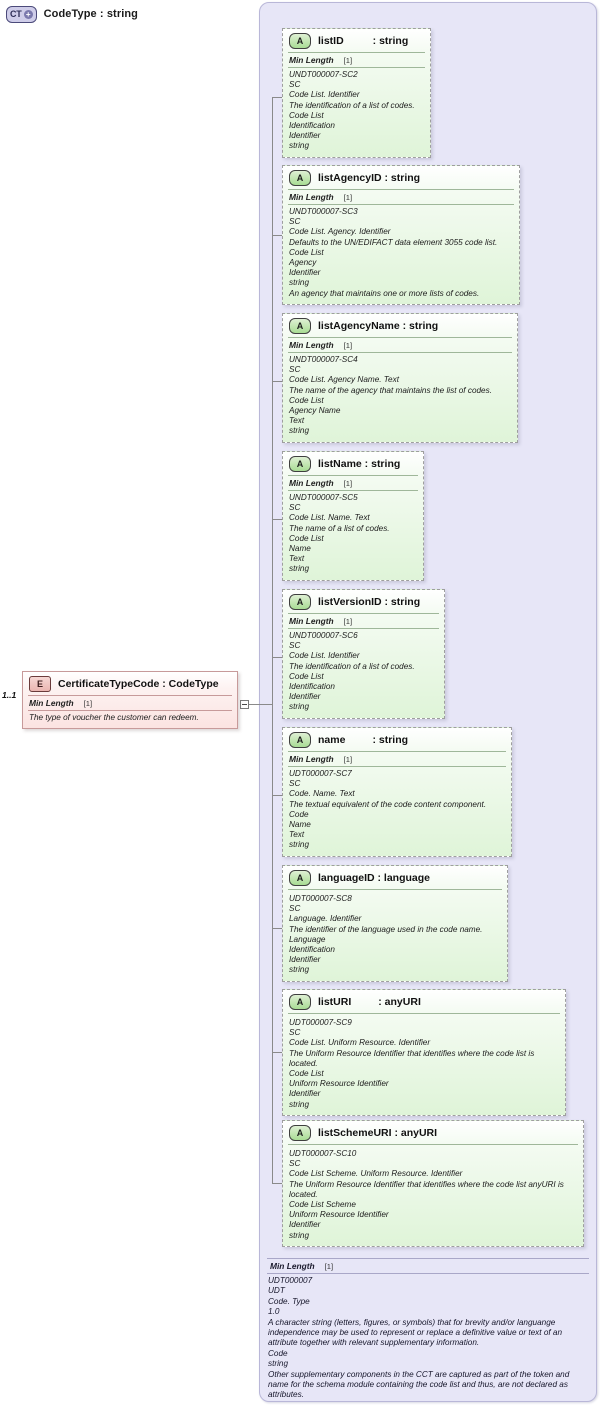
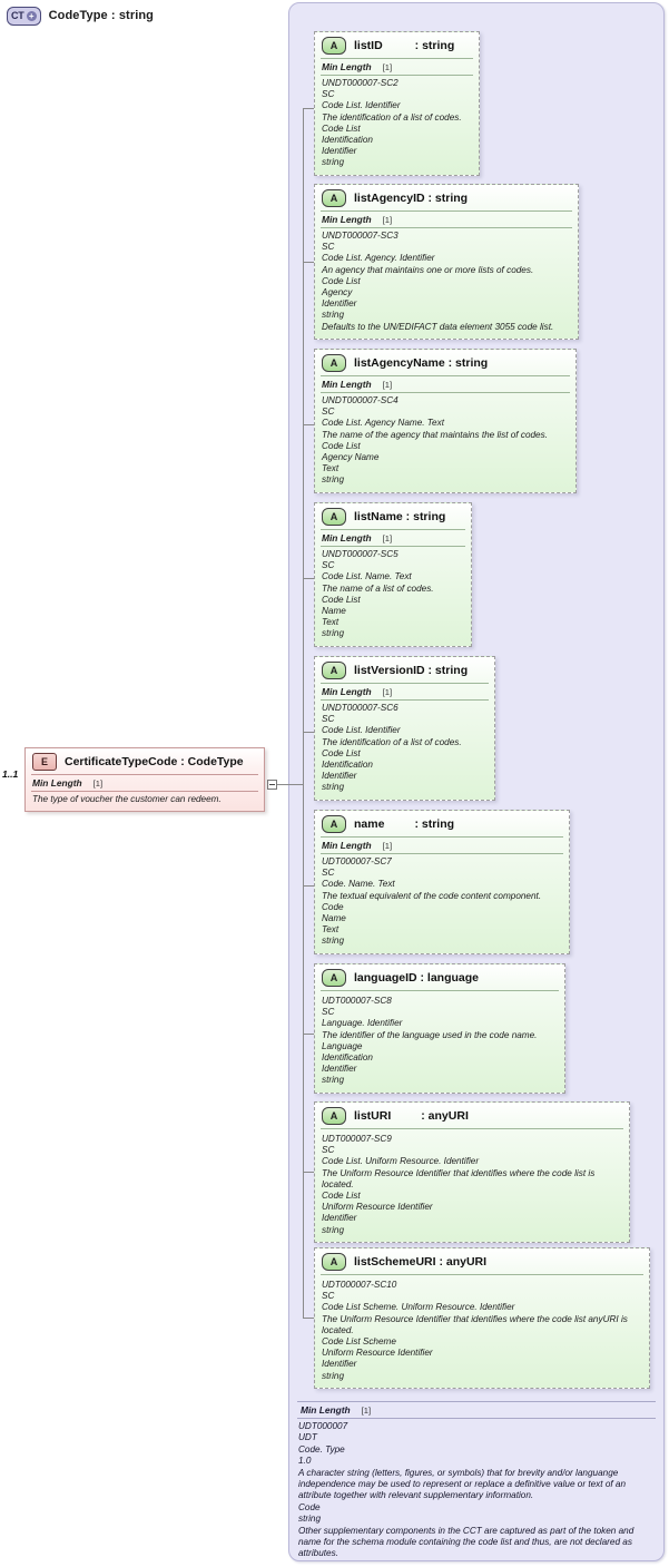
  CT
  +
  CodeType : string
  1..1
  E
  CertificateTypeCode : CodeType
  Min Length
  [1]
  The type of voucher the customer can redeem.
  A
  listID
  : string
  Min Length
  [1]
  UNDT000007-SC2
  SC
  Code List. Identifier
  The identification of a list of codes.
  Code List
  Identification
  Identifier
  string
  A
  listAgencyID : string
  Min Length
  [1]
  UNDT000007-SC3
  SC
  Code List. Agency. Identifier
- Defaults to the UN/EDIFACT data element 3055 code list.
+ An agency that maintains one or more lists of codes.
  Code List
  Agency
  Identifier
  string
- An agency that maintains one or more lists of codes.
+ Defaults to the UN/EDIFACT data element 3055 code list.
  A
  listAgencyName : string
  Min Length
  [1]
  UNDT000007-SC4
  SC
  Code List. Agency Name. Text
  The name of the agency that maintains the list of codes.
  Code List
  Agency Name
  Text
  string
  A
  listName : string
  Min Length
  [1]
  UNDT000007-SC5
  SC
  Code List. Name. Text
  The name of a list of codes.
  Code List
  Name
  Text
  string
  A
  listVersionID : string
  Min Length
  [1]
  UNDT000007-SC6
  SC
  Code List. Identifier
  The identification of a list of codes.
  Code List
  Identification
  Identifier
  string
  A
  name
  : string
  Min Length
  [1]
  UDT000007-SC7
  SC
  Code. Name. Text
  The textual equivalent of the code content component.
  Code
  Name
  Text
  string
  A
  languageID : language
  UDT000007-SC8
  SC
  Language. Identifier
  The identifier of the language used in the code name.
  Language
  Identification
  Identifier
  string
  A
  listURI
  : anyURI
  UDT000007-SC9
  SC
  Code List. Uniform Resource. Identifier
  The Uniform Resource Identifier that identifies where the code list is located.
  Code List
  Uniform Resource Identifier
  Identifier
  string
  A
  listSchemeURI : anyURI
  UDT000007-SC10
  SC
  Code List Scheme. Uniform Resource. Identifier
  The Uniform Resource Identifier that identifies where the code list anyURI is located.
  Code List Scheme
  Uniform Resource Identifier
  Identifier
  string
  Min Length
  [1]
  UDT000007
  UDT
  Code. Type
  1.0
  A character string (letters, figures, or symbols) that for brevity and/or languange independence may be used to represent or replace a definitive value or text of an attribute together with relevant supplementary information.
  Code
  string
  Other supplementary components in the CCT are captured as part of the token and name for the schema module containing the code list and thus, are not declared as attributes.
